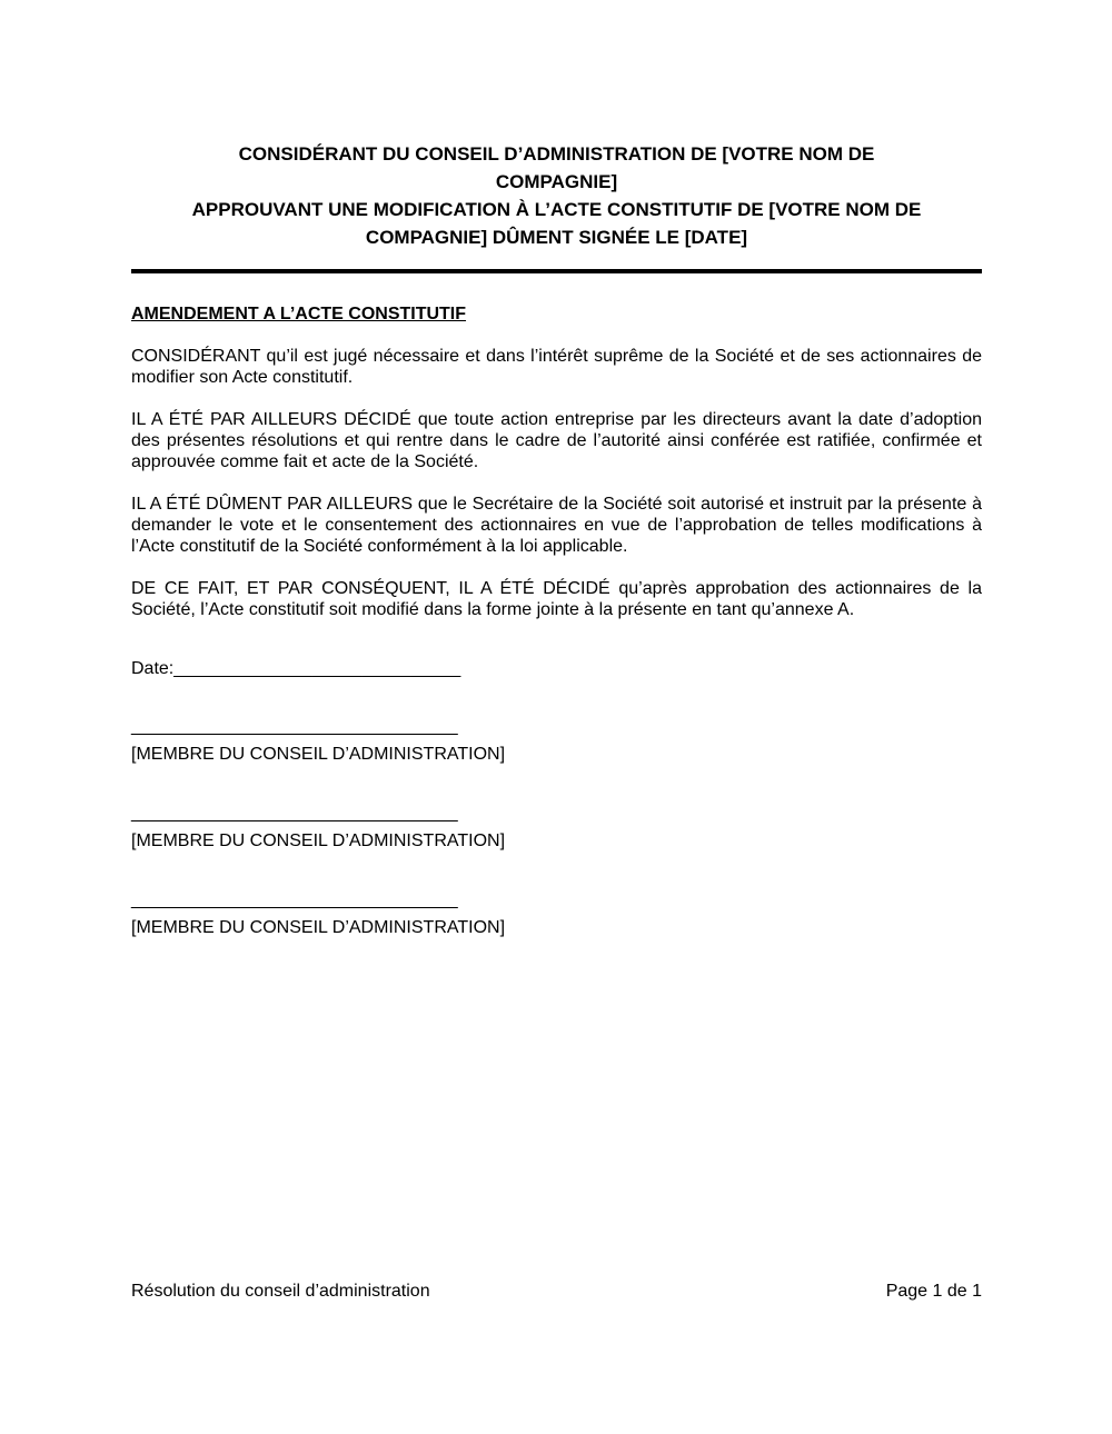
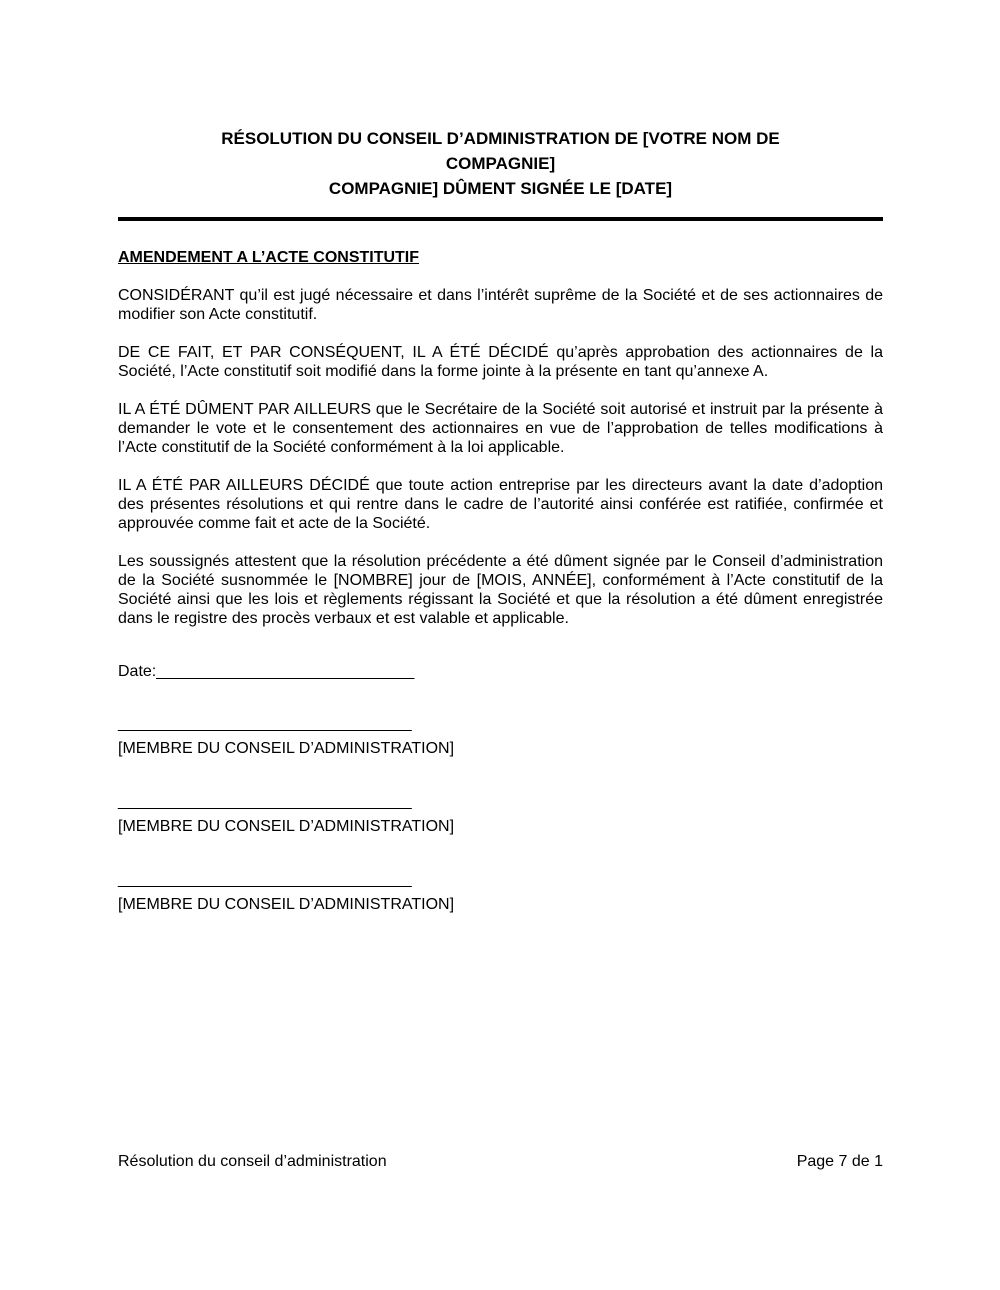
- CONSIDÉRANT DU CONSEIL D’ADMINISTRATION DE [VOTRE NOM DE
+ RÉSOLUTION DU CONSEIL D’ADMINISTRATION DE [VOTRE NOM DE
  COMPAGNIE]
- APPROUVANT UNE MODIFICATION À L’ACTE CONSTITUTIF DE [VOTRE NOM DE
  COMPAGNIE] DÛMENT SIGNÉE LE [DATE]
  AMENDEMENT A L’ACTE CONSTITUTIF
  CONSIDÉRANT qu’il est jugé nécessaire et dans l’intérêt suprême de la Société et de ses actionnaires de modifier son Acte constitutif.
- IL A ÉTÉ PAR AILLEURS DÉCIDÉ que toute action entreprise par les directeurs avant la date d’adoption des présentes résolutions et qui rentre dans le cadre de l’autorité ainsi conférée est ratifiée, confirmée et approuvée comme fait et acte de la Société.
+ DE CE FAIT, ET PAR CONSÉQUENT, IL A ÉTÉ DÉCIDÉ qu’après approbation des actionnaires de la Société, l’Acte constitutif soit modifié dans la forme jointe à la présente en tant qu’annexe A.
  IL A ÉTÉ DÛMENT PAR AILLEURS que le Secrétaire de la Société soit autorisé et instruit par la présente à demander le vote et le consentement des actionnaires en vue de l’approbation de telles modifications à l’Acte constitutif de la Société conformément à la loi applicable.
- DE CE FAIT, ET PAR CONSÉQUENT, IL A ÉTÉ DÉCIDÉ qu’après approbation des actionnaires de la Société, l’Acte constitutif soit modifié dans la forme jointe à la présente en tant qu’annexe A.
+ IL A ÉTÉ PAR AILLEURS DÉCIDÉ que toute action entreprise par les directeurs avant la date d’adoption des présentes résolutions et qui rentre dans le cadre de l’autorité ainsi conférée est ratifiée, confirmée et approuvée comme fait et acte de la Société.
+ Les soussignés attestent que la résolution précédente a été dûment signée par le Conseil d’administration de la Société susnommée le [NOMBRE] jour de [MOIS, ANNÉE], conformément à l’Acte constitutif de la Société ainsi que les lois et règlements régissant la Société et que la résolution a été dûment enregistrée dans le registre des procès verbaux et est valable et applicable.
  Date:_____________________________
  _________________________________
  [MEMBRE DU CONSEIL D’ADMINISTRATION]
  _________________________________
  [MEMBRE DU CONSEIL D’ADMINISTRATION]
  _________________________________
  [MEMBRE DU CONSEIL D’ADMINISTRATION]
  Résolution du conseil d’administration
- Page 1 de 1
+ Page 7 de 1
